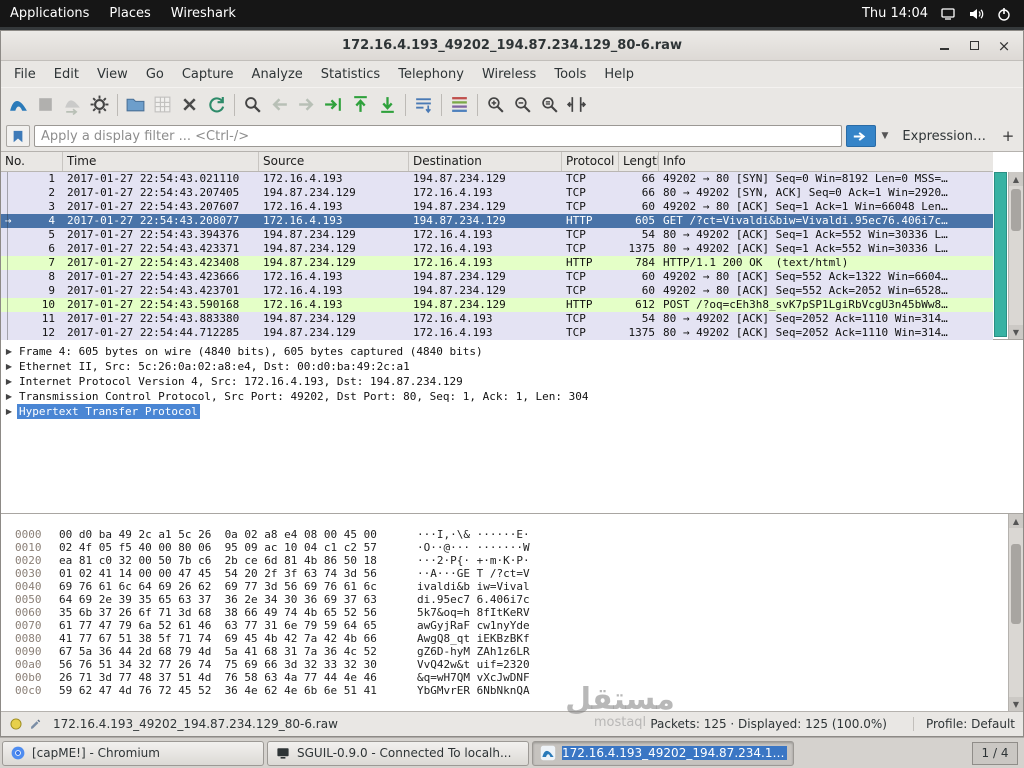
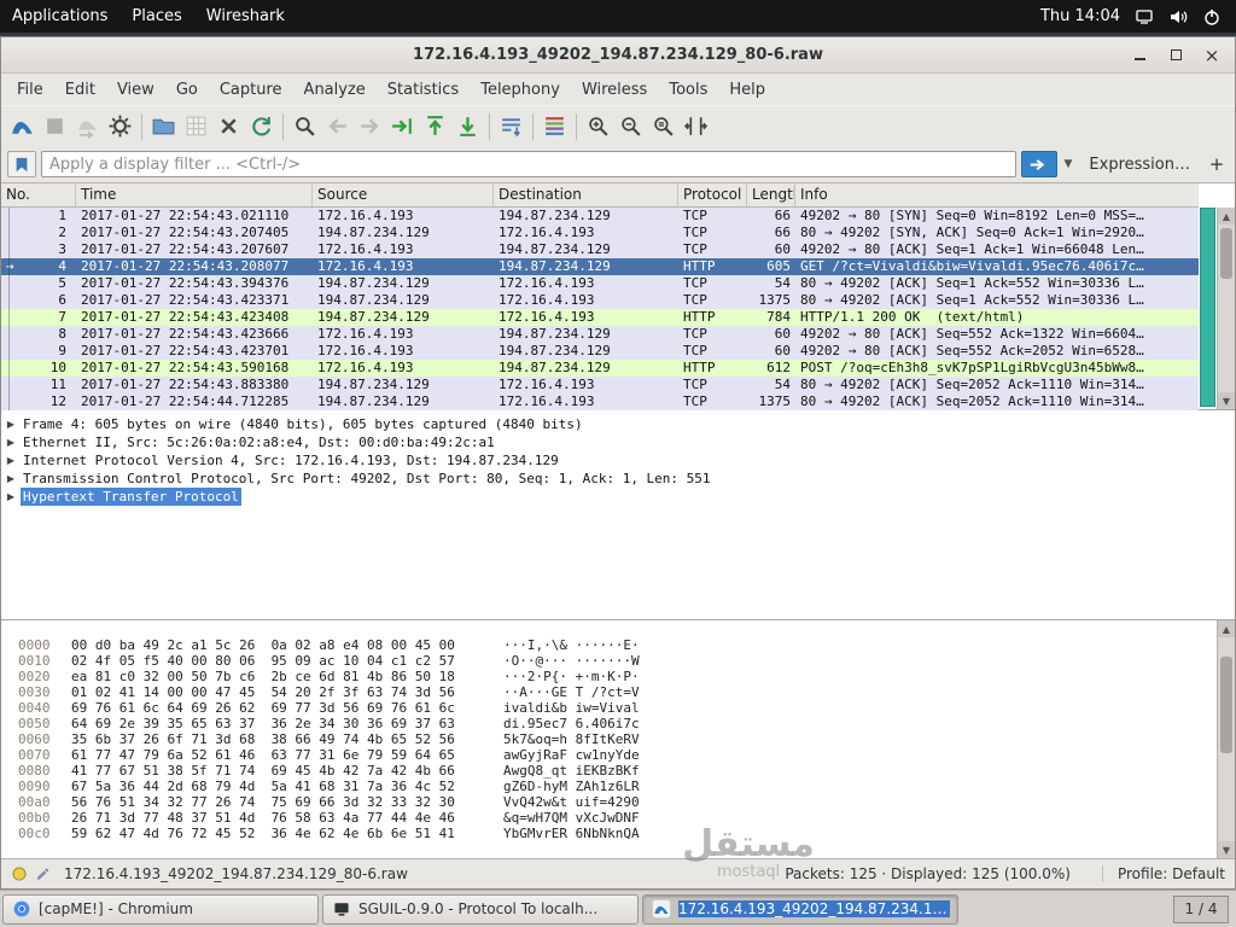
  Applications
  Places
  Wireshark
  Thu 14:04
  172.16.4.193_49202_194.87.234.129_80-6.raw
  ×
  File
  Edit
  View
  Go
  Capture
  Analyze
  Statistics
  Telephony
  Wireless
  Tools
  Help
  Apply a display filter ... <Ctrl-/>
  ▼
  Expression…
  +
  No.
  Time
  Source
  Destination
  Protocol
  Lengt
  Info
  1
  2017-01-27 22:54:43.021110
  172.16.4.193
  194.87.234.129
  TCP
  66
  49202 → 80 [SYN] Seq=0 Win=8192 Len=0 MSS=…
  2
  2017-01-27 22:54:43.207405
  194.87.234.129
  172.16.4.193
  TCP
  66
  80 → 49202 [SYN, ACK] Seq=0 Ack=1 Win=2920…
  3
  2017-01-27 22:54:43.207607
  172.16.4.193
  194.87.234.129
  TCP
  60
  49202 → 80 [ACK] Seq=1 Ack=1 Win=66048 Len…
  →
  4
  2017-01-27 22:54:43.208077
  172.16.4.193
  194.87.234.129
  HTTP
  605
  GET /?ct=Vivaldi&biw=Vivaldi.95ec76.406i7c…
  5
  2017-01-27 22:54:43.394376
  194.87.234.129
  172.16.4.193
  TCP
  54
  80 → 49202 [ACK] Seq=1 Ack=552 Win=30336 L…
  6
  2017-01-27 22:54:43.423371
  194.87.234.129
  172.16.4.193
  TCP
  1375
  80 → 49202 [ACK] Seq=1 Ack=552 Win=30336 L…
  7
  2017-01-27 22:54:43.423408
  194.87.234.129
  172.16.4.193
  HTTP
  784
  HTTP/1.1 200 OK (text/html)
  8
  2017-01-27 22:54:43.423666
  172.16.4.193
  194.87.234.129
  TCP
  60
  49202 → 80 [ACK] Seq=552 Ack=1322 Win=6604…
  9
  2017-01-27 22:54:43.423701
  172.16.4.193
  194.87.234.129
  TCP
  60
  49202 → 80 [ACK] Seq=552 Ack=2052 Win=6528…
  10
  2017-01-27 22:54:43.590168
  172.16.4.193
  194.87.234.129
  HTTP
  612
  POST /?oq=cEh3h8_svK7pSP1LgiRbVcgU3n45bWw8…
  11
  2017-01-27 22:54:43.883380
  194.87.234.129
  172.16.4.193
  TCP
  54
  80 → 49202 [ACK] Seq=2052 Ack=1110 Win=314…
  12
  2017-01-27 22:54:44.712285
  194.87.234.129
  172.16.4.193
  TCP
  1375
  80 → 49202 [ACK] Seq=2052 Ack=1110 Win=314…
  ▲
  ▼
  ▶
  Frame 4: 605 bytes on wire (4840 bits), 605 bytes captured (4840 bits)
  ▶
  Ethernet II, Src: 5c:26:0a:02:a8:e4, Dst: 00:d0:ba:49:2c:a1
  ▶
  Internet Protocol Version 4, Src: 172.16.4.193, Dst: 194.87.234.129
  ▶
- Transmission Control Protocol, Src Port: 49202, Dst Port: 80, Seq: 1, Ack: 1, Len: 304
+ Transmission Control Protocol, Src Port: 49202, Dst Port: 80, Seq: 1, Ack: 1, Len: 551
  ▶
  Hypertext Transfer Protocol
  0000
  00 d0 ba 49 2c a1 5c 26 0a 02 a8 e4 08 00 45 00
  ···I,·\& ······E·
  0010
  02 4f 05 f5 40 00 80 06 95 09 ac 10 04 c1 c2 57
  ·O··@··· ·······W
  0020
  ea 81 c0 32 00 50 7b c6 2b ce 6d 81 4b 86 50 18
  ···2·P{· +·m·K·P·
  0030
  01 02 41 14 00 00 47 45 54 20 2f 3f 63 74 3d 56
  ··A···GE T /?ct=V
  0040
  69 76 61 6c 64 69 26 62 69 77 3d 56 69 76 61 6c
  ivaldi&b iw=Vival
  0050
  64 69 2e 39 35 65 63 37 36 2e 34 30 36 69 37 63
  di.95ec7 6.406i7c
  0060
  35 6b 37 26 6f 71 3d 68 38 66 49 74 4b 65 52 56
  5k7&oq=h 8fItKeRV
  0070
  61 77 47 79 6a 52 61 46 63 77 31 6e 79 59 64 65
  awGyjRaF cw1nyYde
  0080
  41 77 67 51 38 5f 71 74 69 45 4b 42 7a 42 4b 66
  AwgQ8_qt iEKBzBKf
  0090
  67 5a 36 44 2d 68 79 4d 5a 41 68 31 7a 36 4c 52
  gZ6D-hyM ZAh1z6LR
  00a0
  56 76 51 34 32 77 26 74 75 69 66 3d 32 33 32 30
- VvQ42w&t uif=2320
+ VvQ42w&t uif=4290
  00b0
  26 71 3d 77 48 37 51 4d 76 58 63 4a 77 44 4e 46
  &q=wH7QM vXcJwDNF
  00c0
  59 62 47 4d 76 72 45 52 36 4e 62 4e 6b 6e 51 41
  YbGMvrER 6NbNknQA
  ▲
  ▼
  172.16.4.193_49202_194.87.234.129_80-6.raw
  Packets: 125 · Displayed: 125 (100.0%)
  Profile: Default
  [capME!] - Chromium
- SGUIL-0.9.0 - Connected To localh...
+ SGUIL-0.9.0 - Protocol To localh...
  172.16.4.193_49202_194.87.234.129
  1 / 4
  مستقل
  mostaql
